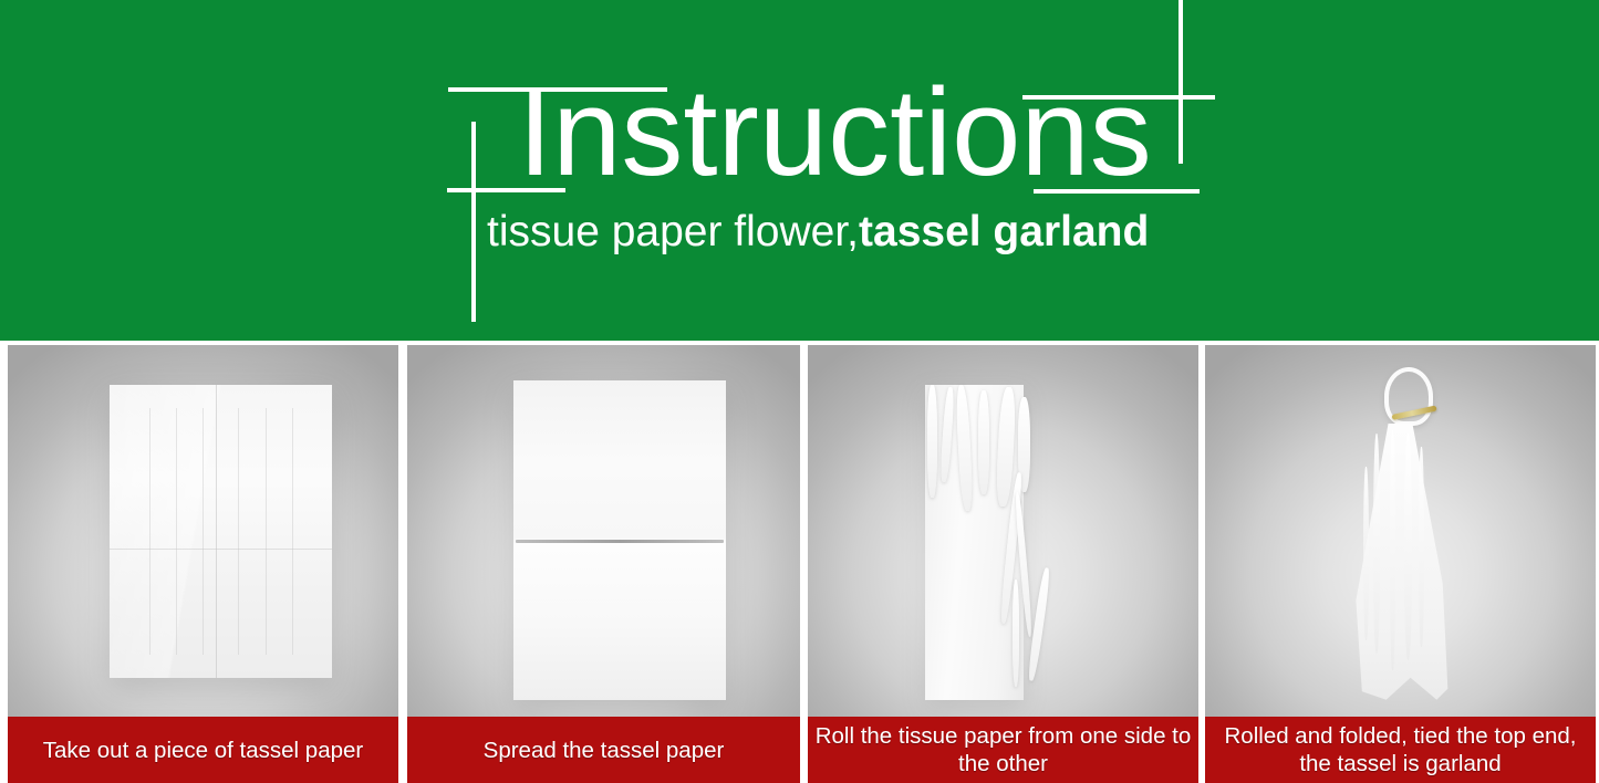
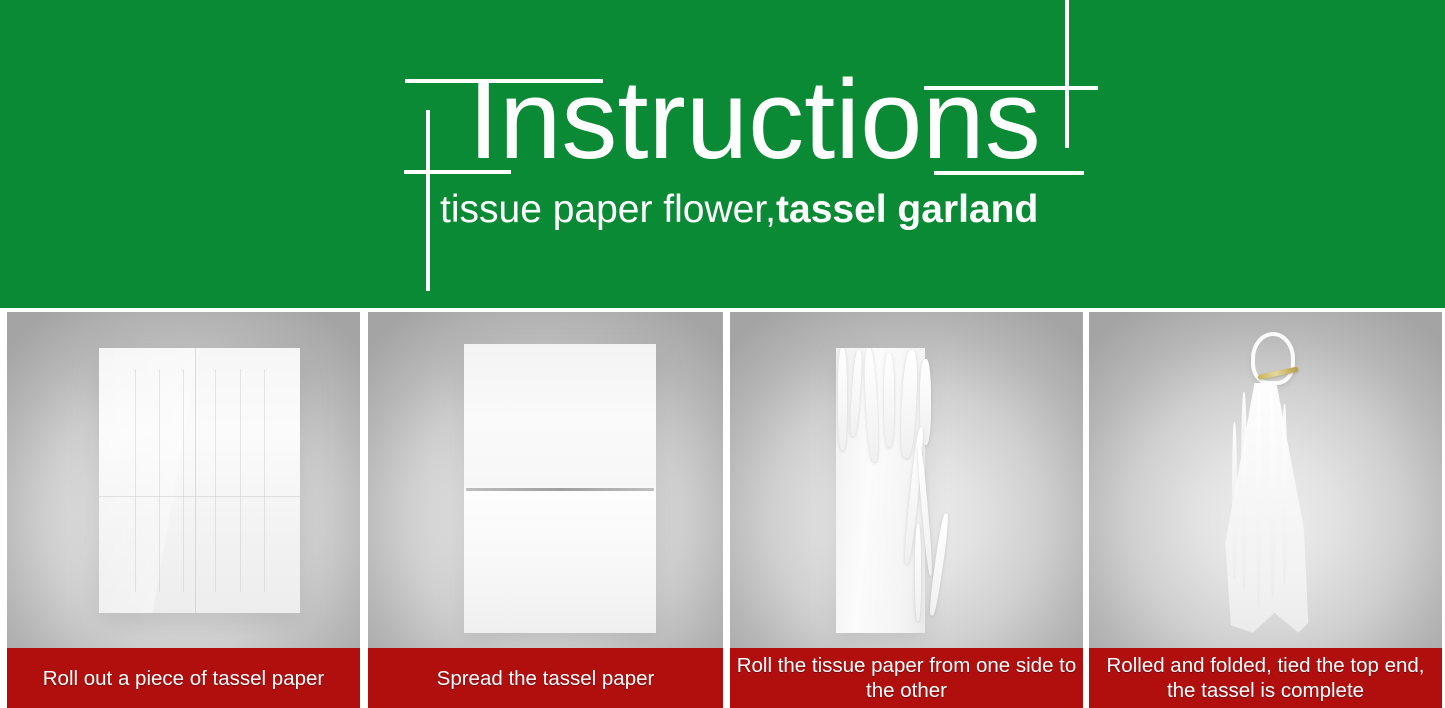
  Instructions
  tissue paper flower,tassel garland
- Take out a piece of tassel paper
+ Roll out a piece of tassel paper
  Spread the tassel paper
  Roll the tissue paper from one side to the other
- Rolled and folded, tied the top end, the tassel is garland
+ Rolled and folded, tied the top end, the tassel is complete
